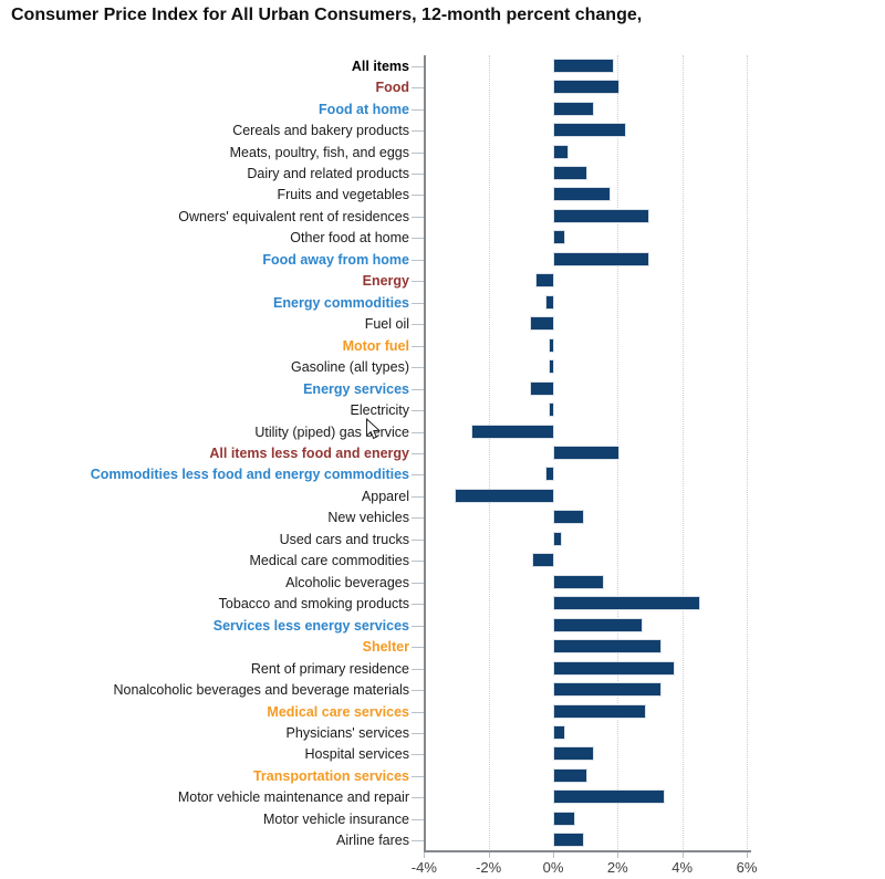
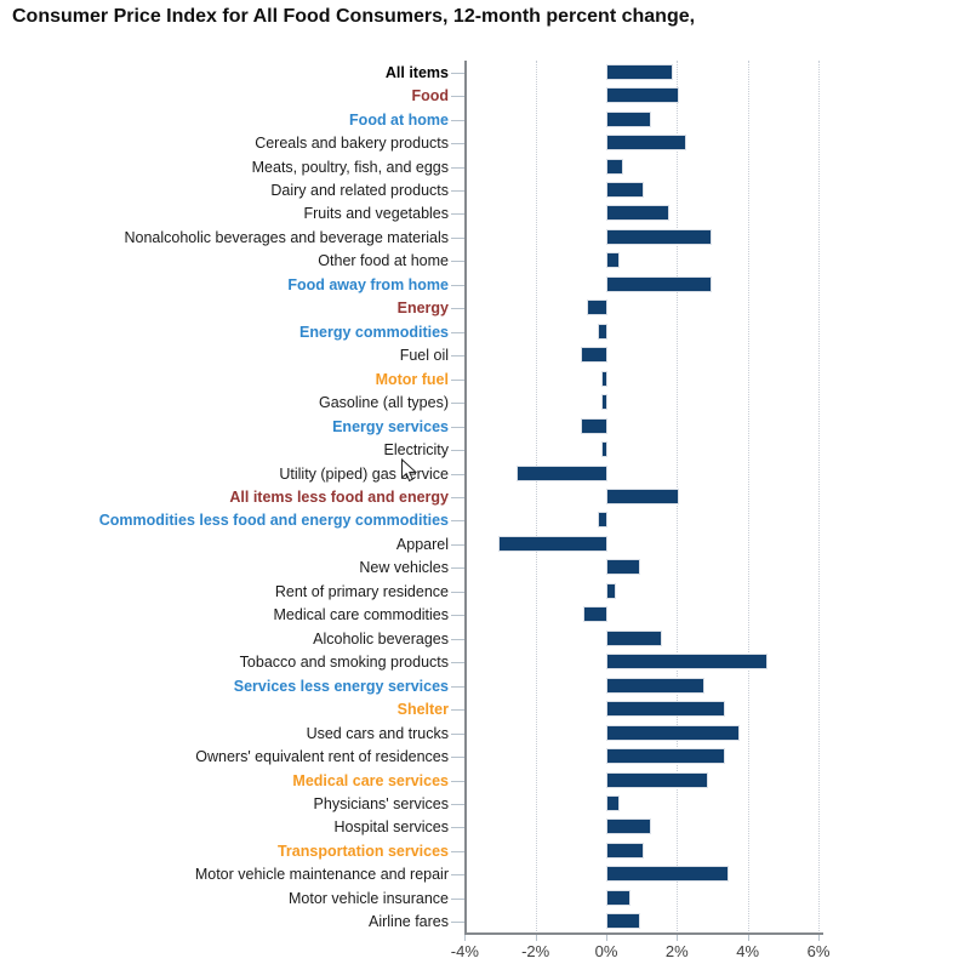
- Consumer Price Index for All Urban Consumers, 12-month percent change,
+ Consumer Price Index for All Food Consumers, 12-month percent change,
  -4%
  -2%
  0%
  2%
  4%
  6%
  All items
  Food
  Food at home
  Cereals and bakery products
  Meats, poultry, fish, and eggs
  Dairy and related products
  Fruits and vegetables
- Owners' equivalent rent of residences
+ Nonalcoholic beverages and beverage materials
  Other food at home
  Food away from home
  Energy
  Energy commodities
  Fuel oil
  Motor fuel
  Gasoline (all types)
  Energy services
  Electricity
  Utility (piped) gaservice
  All items less food and energy
  Commodities less food and energy commodities
  Apparel
  New vehicles
- Used cars and trucks
+ Rent of primary residence
  Medical care commodities
  Alcoholic beverages
  Tobacco and smoking products
  Services less energy services
  Shelter
- Rent of primary residence
+ Used cars and trucks
- Nonalcoholic beverages and beverage materials
+ Owners' equivalent rent of residences
  Medical care services
  Physicians' services
  Hospital services
  Transportation services
  Motor vehicle maintenance and repair
  Motor vehicle insurance
  Airline fares
